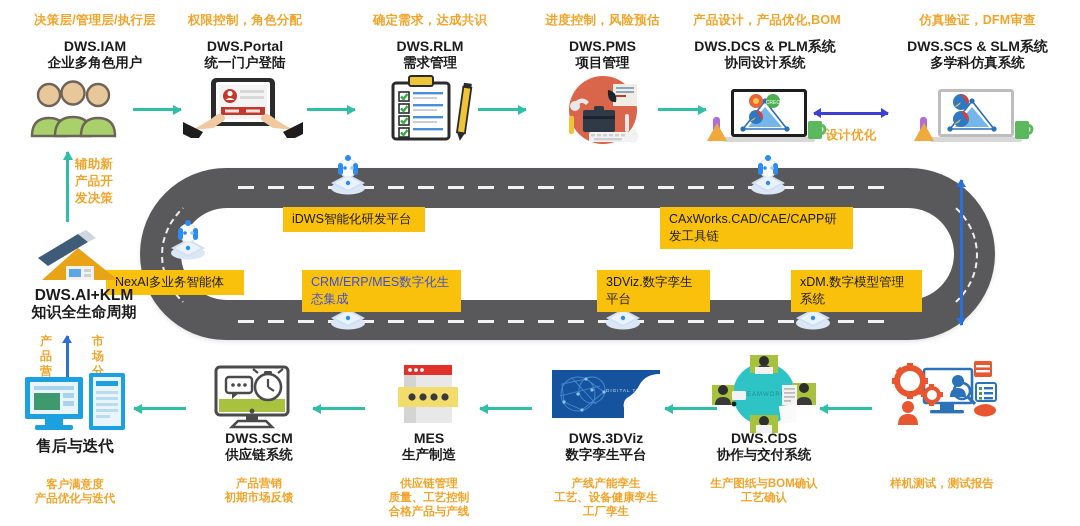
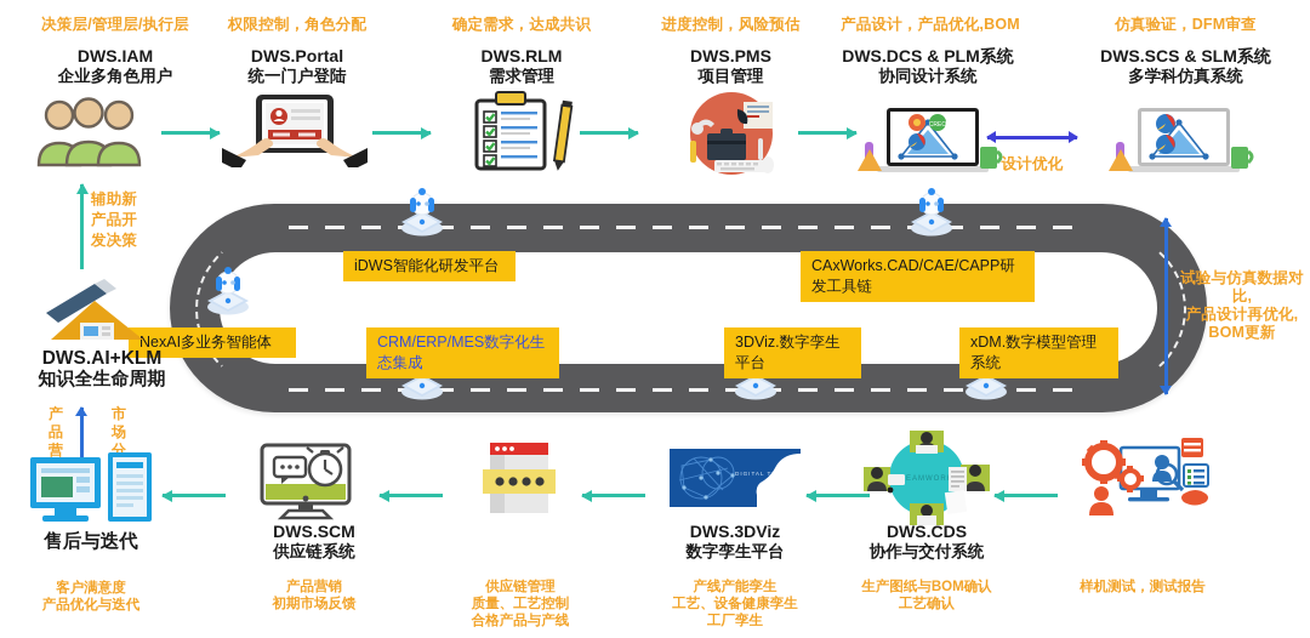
  iDWS智能化研发平台
  CAxWorks.CAD/CAE/CAPP研发工具链
  NexAI多业务智能体
  CRM/ERP/MES数字化生态集成
  3DViz.数字孪生平台
  xDM.数字模型管理系统
  决策层/管理层/执行层
  DWS.IAM
  企业多角色用户
  权限控制，角色分配
  DWS.Portal
  统一门户登陆
  确定需求，达成共识
  DWS.RLM
  需求管理
  进度控制，风险预估
  DWS.PMS
  项目管理
  产品设计，产品优化,BOM
  DWS.DCS & PLM系统
  协同设计系统
  仿真验证，DFM审查
  DWS.SCS & SLM系统
  多学科仿真系统
  设计优化
+ 试验与仿真数据对比,
+ 产品设计再优化,
+ BOM更新
  辅助新
  产品开
  发决策
  DWS.AI+KLM
  知识全生命周期
  产品营
  市场分
  售后与迭代
  客户满意度
  产品优化与迭代
  DWS.SCM
  供应链系统
  产品营销
  初期市场反馈
- MES
- 生产制造
  供应链管理
  质量、工艺控制
  合格产品与产线
  DWS.3DViz
  数字孪生平台
  产线产能孪生
  工艺、设备健康孪生
  工厂孪生
  DWS.CDS
  协作与交付系统
  生产图纸与BOM确认
  工艺确认
  样机测试，测试报告
